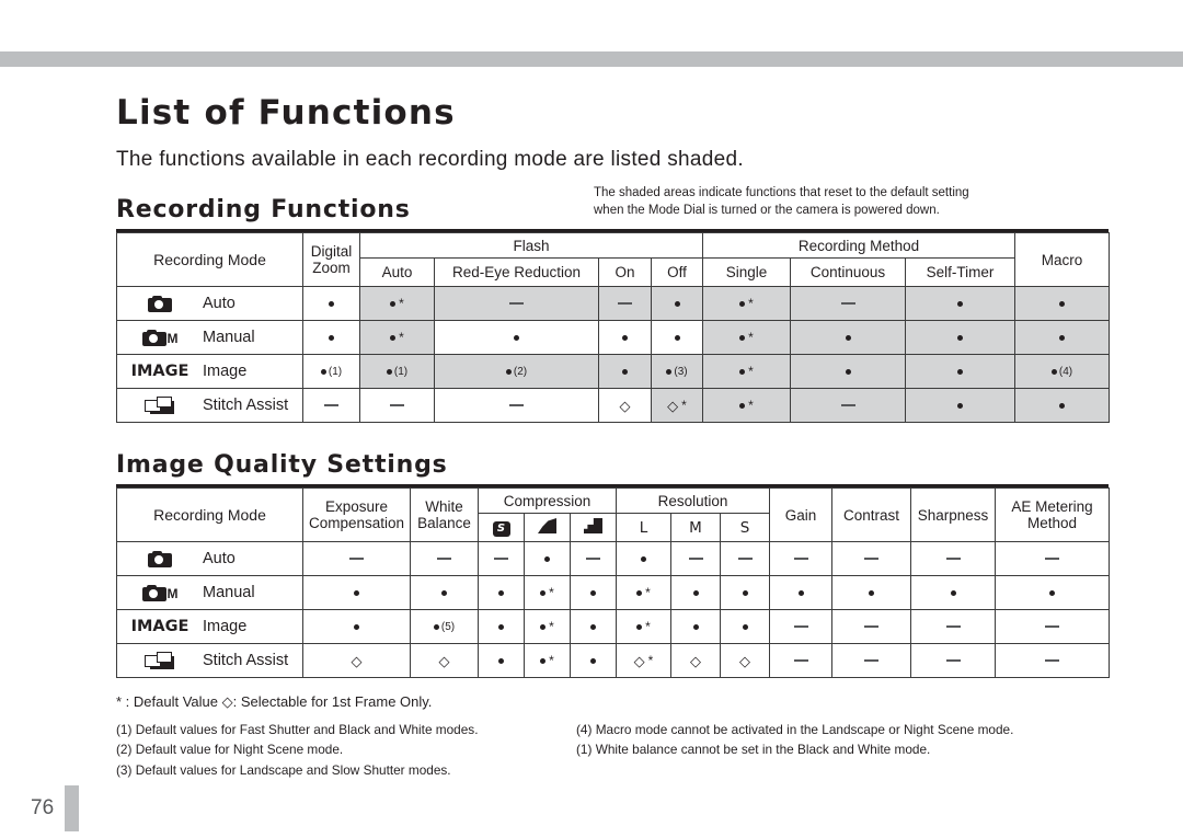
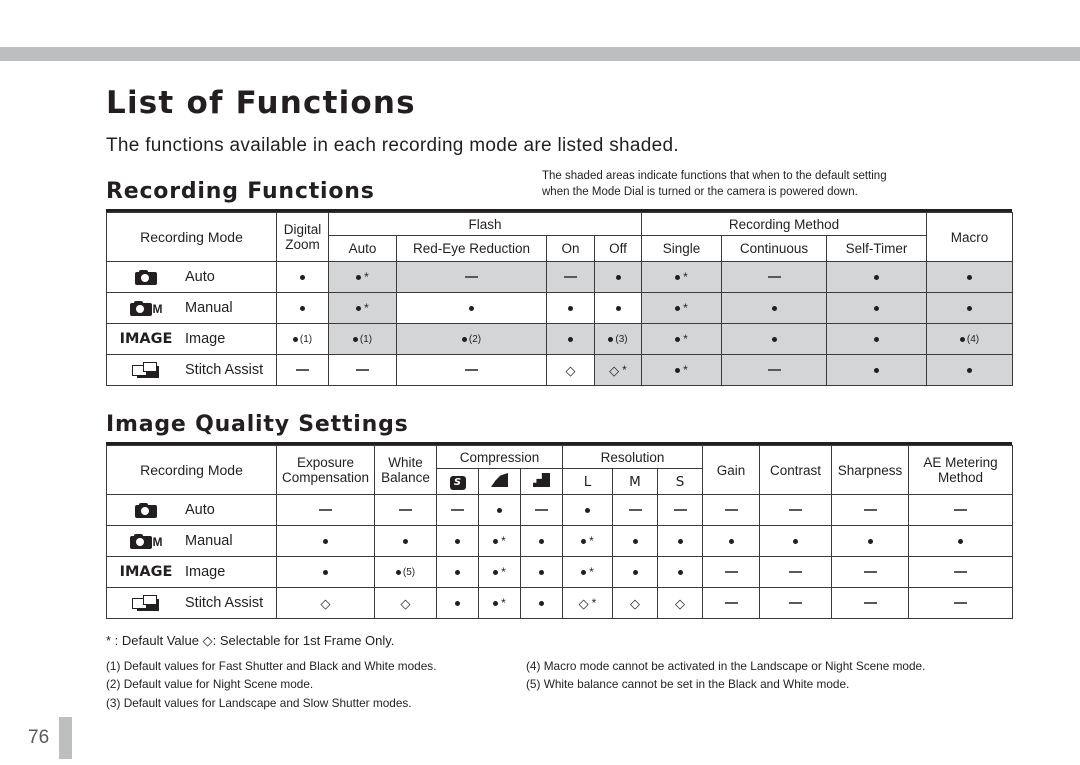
  76
  List of Functions
  The functions available in each recording mode are listed shaded.
  Recording Functions
- The shaded areas indicate functions that reset to the default setting
+ The shaded areas indicate functions that when to the default setting
  when the Mode Dial is turned or the camera is powered down.
  Recording Mode	Digital Zoom	Flash	Recording Method	Macro
  Auto	Red-Eye Reduction	On	Off	Single	Continuous	Self-Timer
  Auto		*				*
  M Manual		*				*
  IMAGE Image	(1)	(1)	(2)		(3)	*			(4)
  Stitch Assist				◇	◇ *	*
  Image Quality Settings
  Recording Mode	Exposure Compensation	White Balance	Compression	Resolution	Gain	Contrast	Sharpness	AE Metering Method
  S			L	M	S
  Auto
  M Manual				*		*
  IMAGE Image		(5)		*		*
  Stitch Assist	◇	◇		*		◇ *	◇	◇
  * : Default Value ◇: Selectable for 1st Frame Only.
  (1) Default values for Fast Shutter and Black and White modes.
  (2) Default value for Night Scene mode.
  (3) Default values for Landscape and Slow Shutter modes.
  (4) Macro mode cannot be activated in the Landscape or Night Scene mode.
- (1) White balance cannot be set in the Black and White mode.
+ (5) White balance cannot be set in the Black and White mode.
